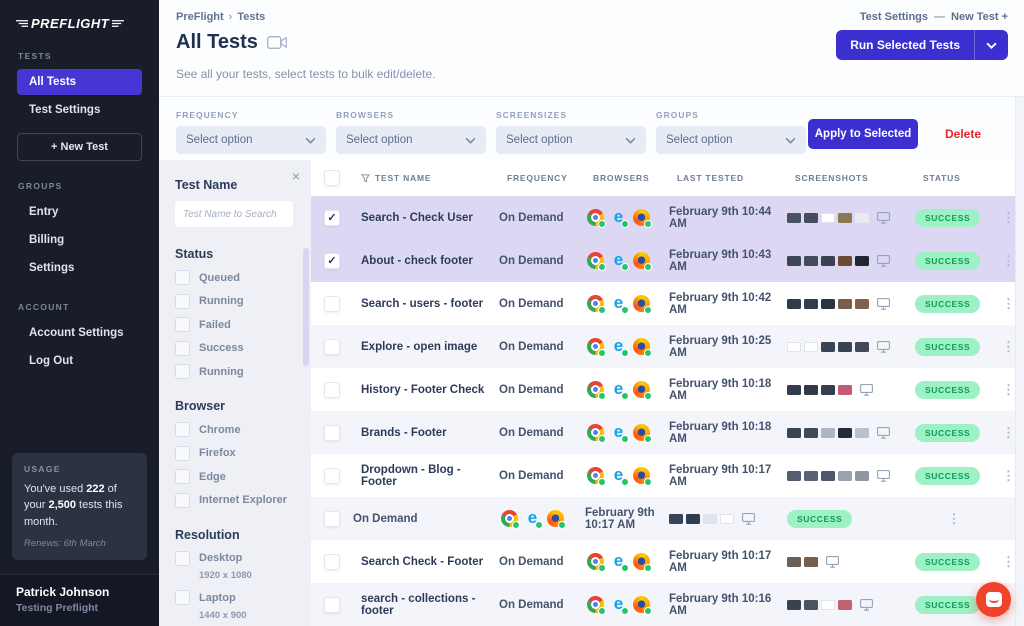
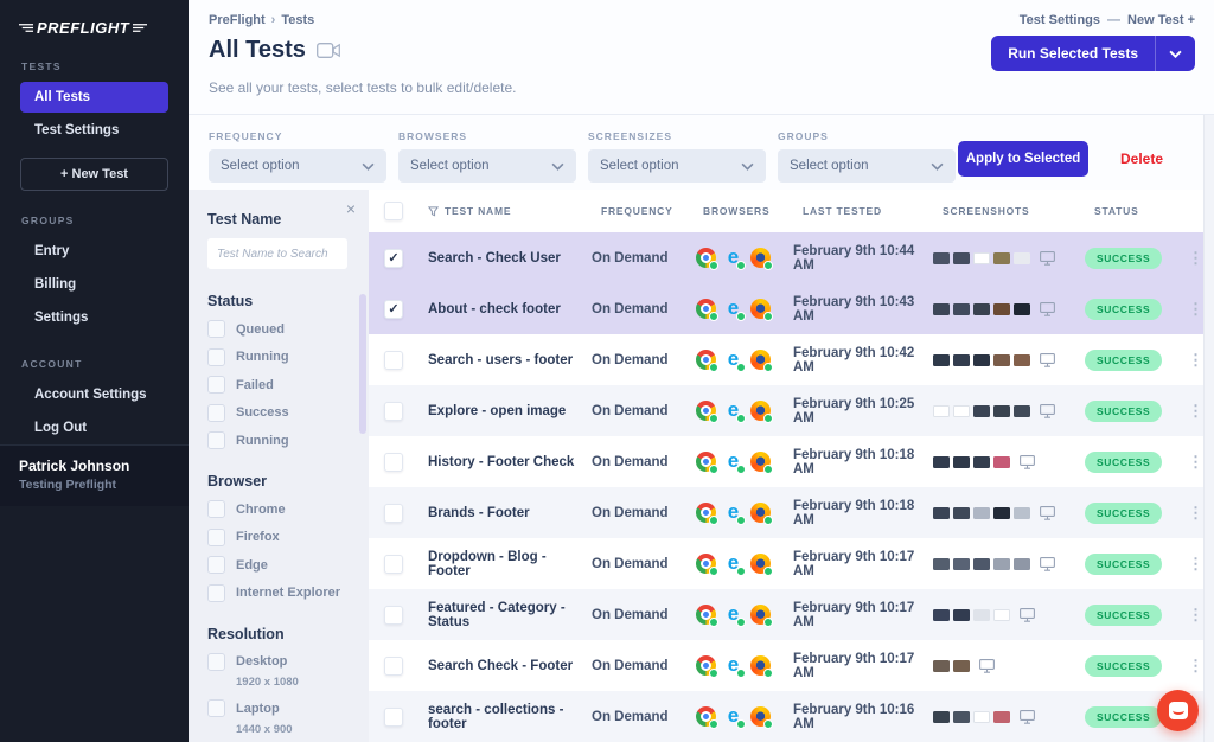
  PREFLIGHT
  TESTS
  All Tests
  Test Settings
  + New Test
  GROUPS
  Entry
  Billing
  Settings
  ACCOUNT
  Account Settings
  Log Out
- USAGE
- You've used 222 of your 2,500 tests this month.
- Renews: 6th March
  Patrick Johnson
  Testing Preflight
  PreFlight › Tests
  Test Settings — New Test +
  All Tests
  See all your tests, select tests to bulk edit/delete.
  Run Selected Tests
  FREQUENCY
  Select option
  BROWSERS
  Select option
  SCREENSIZES
  Select option
  GROUPS
  Select option
  Apply to Selected
  Delete
  ×
  Test Name
  Test Name to Search
  Status
  Queued
  Running
  Failed
  Success
  Running
  Browser
  Chrome
  Firefox
  Edge
  Internet Explorer
  Resolution
  Desktop
  1920 x 1080
  Laptop
  1440 x 900
  TEST NAME
  FREQUENCY
  BROWSERS
  LAST TESTED
  SCREENSHOTS
  STATUS
  Search - Check User
  On Demand
  e
  February 9th 10:44 AM
  SUCCESS
  ⋮
  About - check footer
  On Demand
  e
  February 9th 10:43 AM
  SUCCESS
  ⋮
  Search - users - footer
  On Demand
  e
  February 9th 10:42 AM
  SUCCESS
  ⋮
  Explore - open image
  On Demand
  e
  February 9th 10:25 AM
  SUCCESS
  ⋮
  History - Footer Check
  On Demand
  e
  February 9th 10:18 AM
  SUCCESS
  ⋮
  Brands - Footer
  On Demand
  e
  February 9th 10:18 AM
  SUCCESS
  ⋮
  Dropdown - Blog - Footer
  On Demand
  e
  February 9th 10:17 AM
  SUCCESS
  ⋮
+ Featured - Category - Status
  On Demand
  e
  February 9th 10:17 AM
  SUCCESS
  ⋮
  Search Check - Footer
  On Demand
  e
  February 9th 10:17 AM
  SUCCESS
  ⋮
  search - collections - footer
  On Demand
  e
  February 9th 10:16 AM
  SUCCESS
